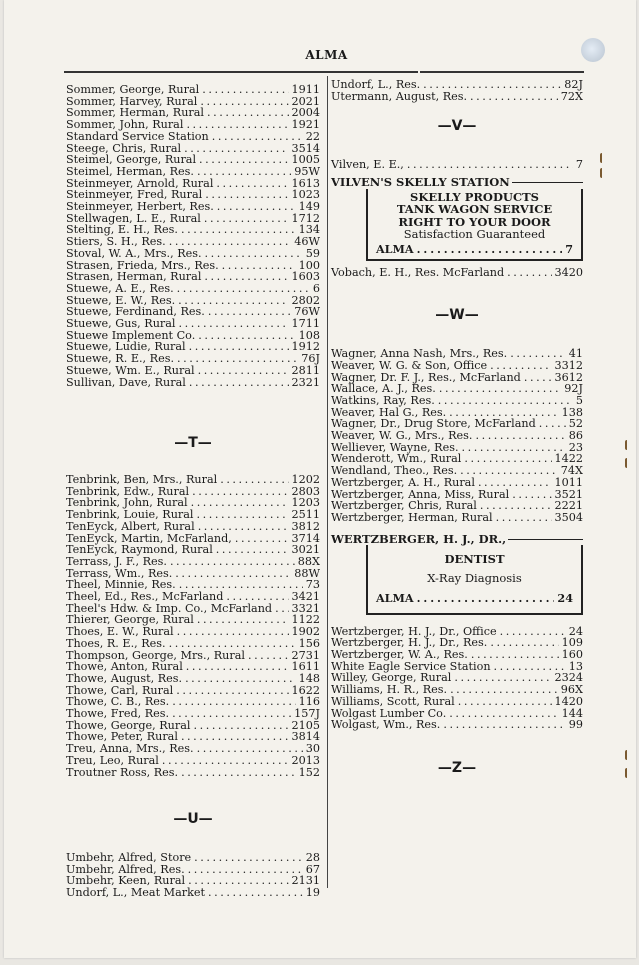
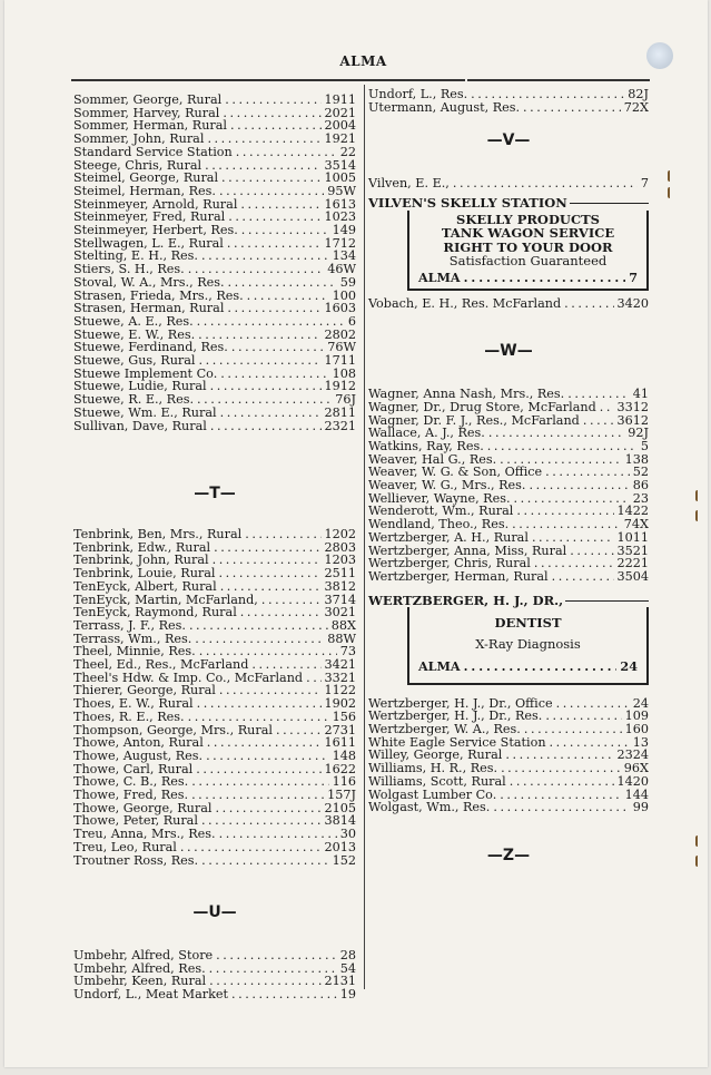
  ALMA
  Sommer, George, Rural
  1911
  Sommer, Harvey, Rural
  2021
  Sommer, Herman, Rural
  2004
  Sommer, John, Rural
  1921
  Standard Service Station
  22
  Steege, Chris, Rural
  3514
  Steimel, George, Rural
  1005
  Steimel, Herman, Res.
  95W
  Steinmeyer, Arnold, Rural
  1613
  Steinmeyer, Fred, Rural
  1023
  Steinmeyer, Herbert, Res.
  149
  Stellwagen, L. E., Rural
  1712
  Stelting, E. H., Res.
  134
  Stiers, S. H., Res.
  46W
  Stoval, W. A., Mrs., Res.
  59
  Strasen, Frieda, Mrs., Res.
  100
  Strasen, Herman, Rural
  1603
  Stuewe, A. E., Res.
  6
  Stuewe, E. W., Res.
  2802
  Stuewe, Ferdinand, Res.
  76W
  Stuewe, Gus, Rural
  1711
  Stuewe Implement Co.
  108
  Stuewe, Ludie, Rural
  1912
  Stuewe, R. E., Res.
  76J
  Stuewe, Wm. E., Rural
  2811
  Sullivan, Dave, Rural
  2321
  —T—
  Tenbrink, Ben, Mrs., Rural
  1202
  Tenbrink, Edw., Rural
  2803
  Tenbrink, John, Rural
  1203
  Tenbrink, Louie, Rural
  2511
  TenEyck, Albert, Rural
  3812
  TenEyck, Martin, McFarland,
  3714
  TenEyck, Raymond, Rural
  3021
  Terrass, J. F., Res.
  88X
  Terrass, Wm., Res.
  88W
  Theel, Minnie, Res.
  73
  Theel, Ed., Res., McFarland
  3421
  Theel's Hdw. & Imp. Co., McFarland
  3321
  Thierer, George, Rural
  1122
  Thoes, E. W., Rural
  1902
  Thoes, R. E., Res.
  156
  Thompson, George, Mrs., Rural
  2731
  Thowe, Anton, Rural
  1611
  Thowe, August, Res.
  148
  Thowe, Carl, Rural
  1622
  Thowe, C. B., Res.
  116
  Thowe, Fred, Res.
  157J
  Thowe, George, Rural
  2105
  Thowe, Peter, Rural
  3814
  Treu, Anna, Mrs., Res.
  30
  Treu, Leo, Rural
  2013
  Troutner Ross, Res.
  152
  —U—
  Umbehr, Alfred, Store
  28
  Umbehr, Alfred, Res.
- 67
+ 54
  Umbehr, Keen, Rural
  2131
  Undorf, L., Meat Market
  19
  Undorf, L., Res.
  82J
  Utermann, August, Res.
  72X
  —V—
  Vilven, E. E.,
  7
  VILVEN'S SKELLY STATION
  SKELLY PRODUCTS
  TANK WAGON SERVICE
  RIGHT TO YOUR DOOR
  Satisfaction Guaranteed
  ALMA
  7
  Vobach, E. H., Res. McFarland
  3420
  —W—
  Wagner, Anna Nash, Mrs., Res.
  41
- Weaver, W. G. & Son, Office
+ Wagner, Dr., Drug Store, McFarland
  3312
  Wagner, Dr. F. J., Res., McFarland
  3612
  Wallace, A. J., Res.
  92J
  Watkins, Ray, Res.
  5
  Weaver, Hal G., Res.
  138
- Wagner, Dr., Drug Store, McFarland
+ Weaver, W. G. & Son, Office
  52
  Weaver, W. G., Mrs., Res.
  86
  Welliever, Wayne, Res.
  23
  Wenderott, Wm., Rural
  1422
  Wendland, Theo., Res.
  74X
  Wertzberger, A. H., Rural
  1011
  Wertzberger, Anna, Miss, Rural
  3521
  Wertzberger, Chris, Rural
  2221
  Wertzberger, Herman, Rural
  3504
  WERTZBERGER, H. J., DR.,
  DENTIST
  X-Ray Diagnosis
  ALMA
  24
  Wertzberger, H. J., Dr., Office
  24
  Wertzberger, H. J., Dr., Res.
  109
  Wertzberger, W. A., Res.
  160
  White Eagle Service Station
  13
  Willey, George, Rural
  2324
  Williams, H. R., Res.
  96X
  Williams, Scott, Rural
  1420
  Wolgast Lumber Co.
  144
  Wolgast, Wm., Res.
  99
  —Z—
